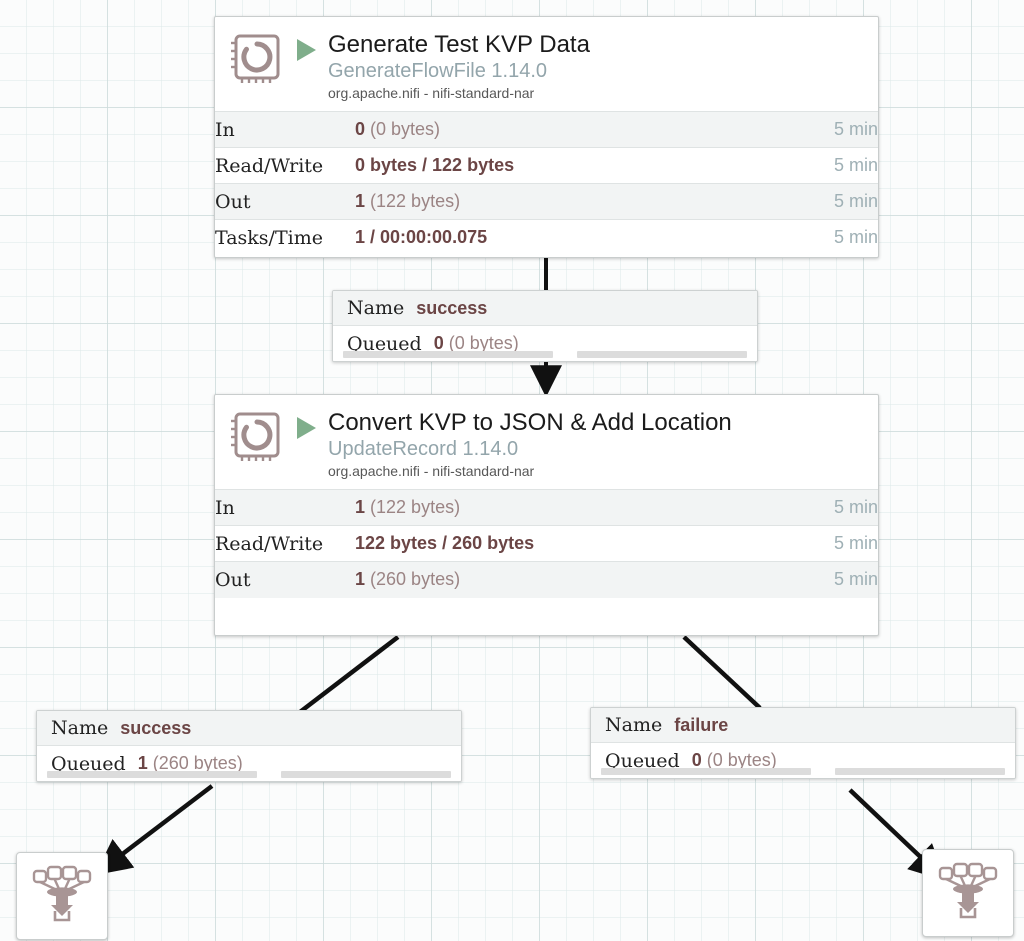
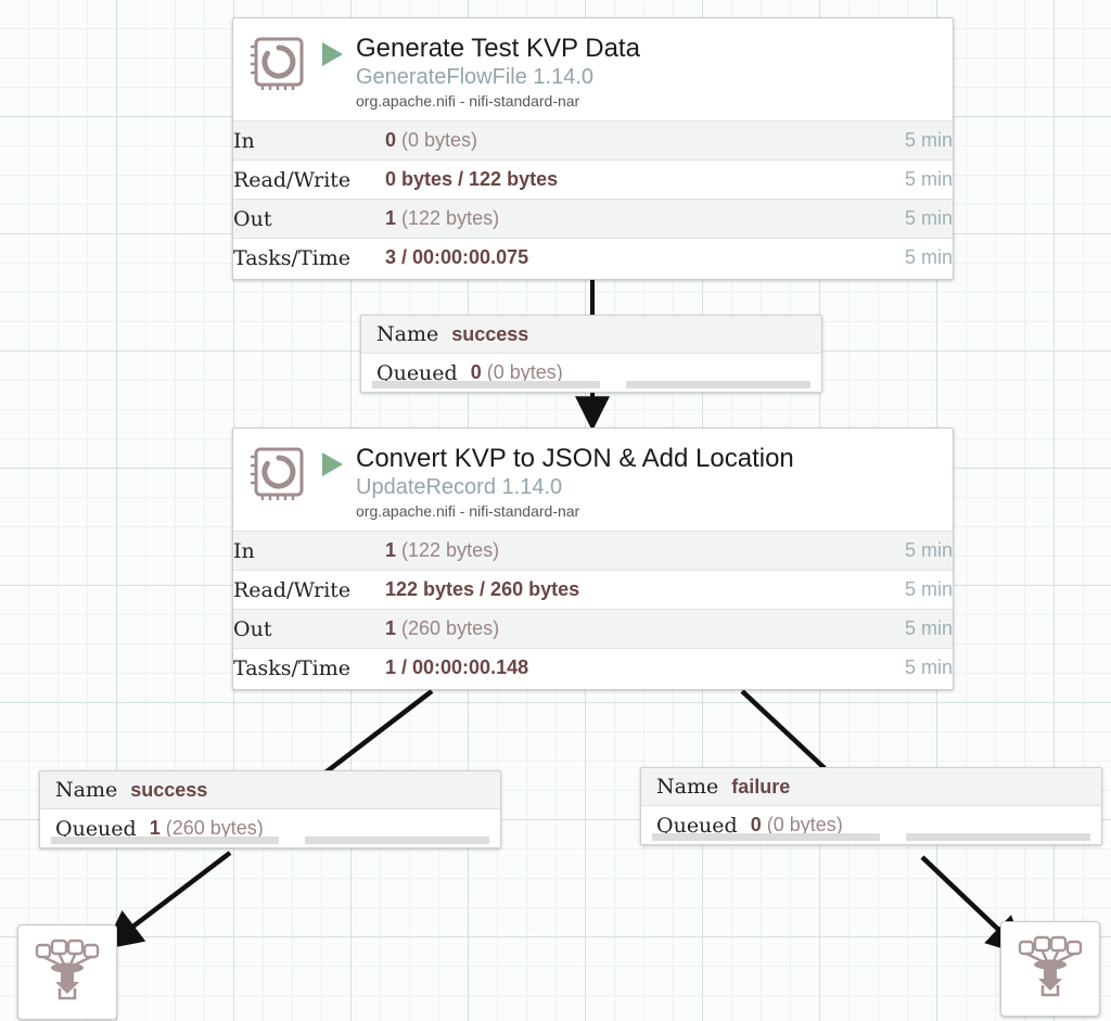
  Generate Test KVP Data
  GenerateFlowFile 1.14.0
  org.apache.nifi - nifi-standard-nar
  In	0 (0 bytes)	5 min
  Read/Write	0 bytes / 122 bytes	5 min
  Out	1 (122 bytes)	5 min
- Tasks/Time	1 / 00:00:00.075	5 min
+ Tasks/Time	3 / 00:00:00.075	5 min
  Name
  success
  Queued
  0 (0 bytes)
  Convert KVP to JSON & Add Location
  UpdateRecord 1.14.0
  org.apache.nifi - nifi-standard-nar
  In	1 (122 bytes)	5 min
  Read/Write	122 bytes / 260 bytes	5 min
  Out	1 (260 bytes)	5 min
+ Tasks/Time	1 / 00:00:00.148	5 min
  Name
  success
  Queued
  1 (260 bytes)
  Name
  failure
  Queued
  0 (0 bytes)
